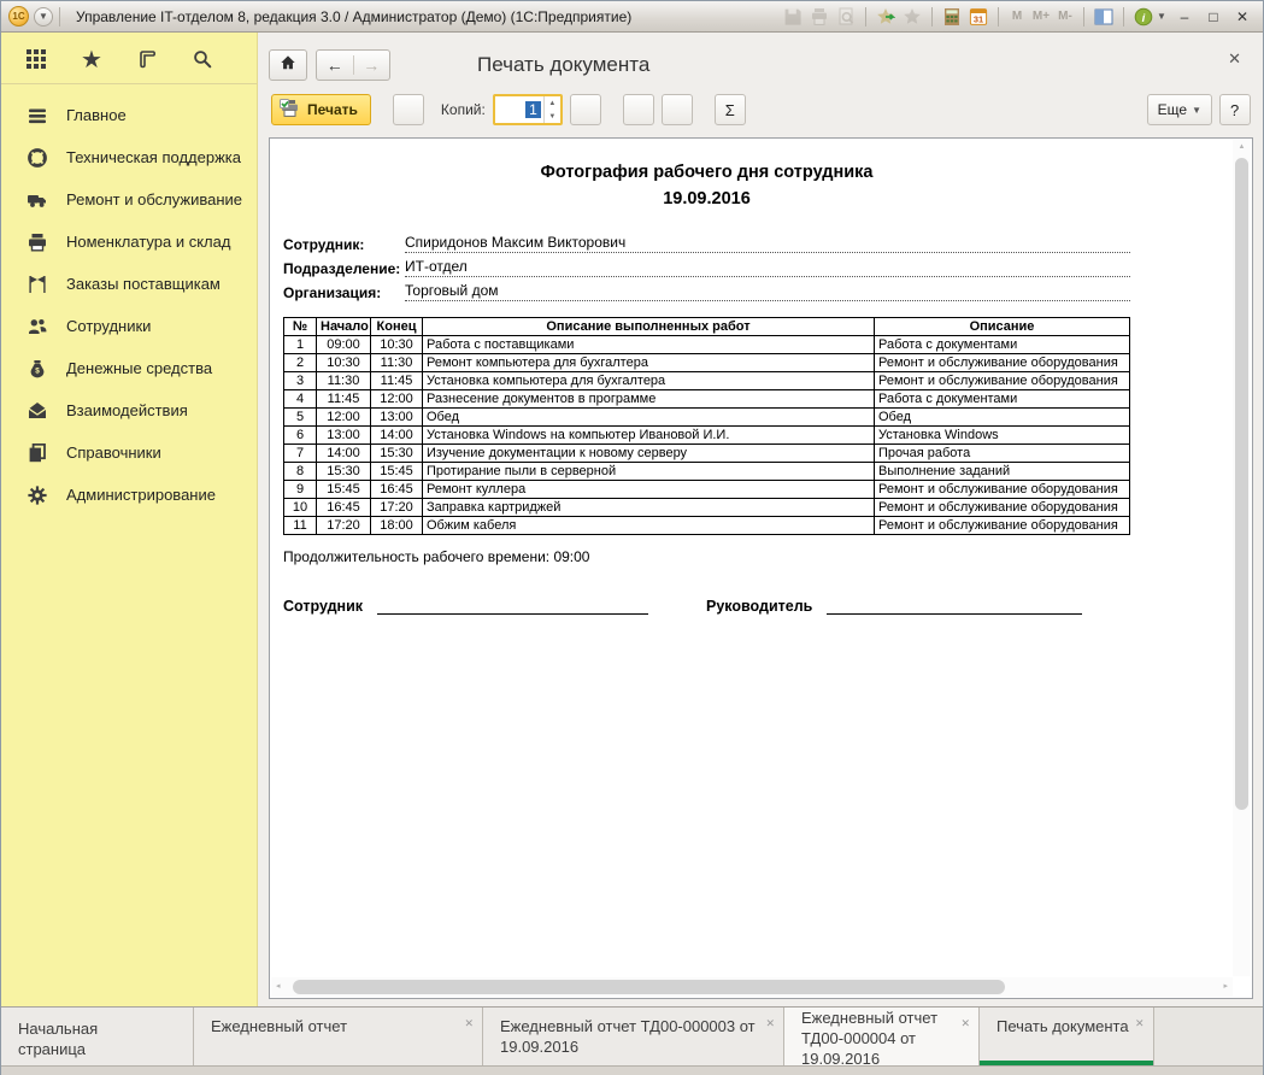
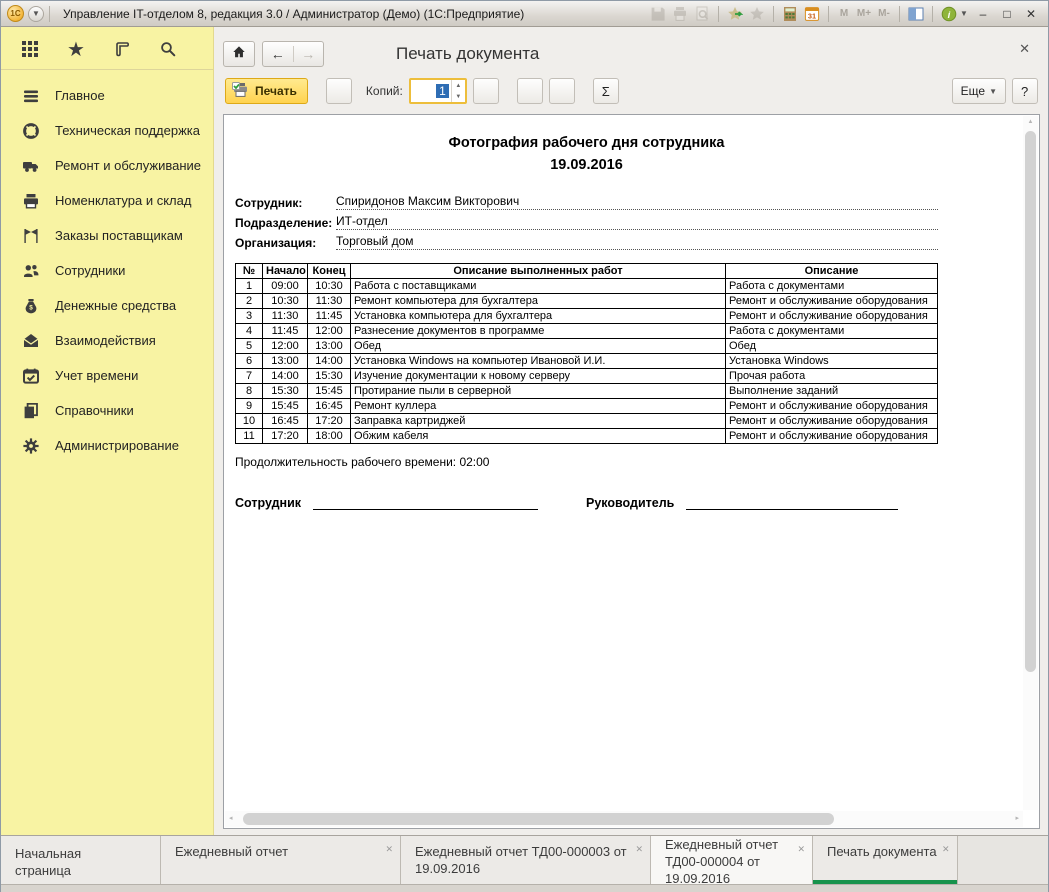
  1С
  ▼
  Управление IT-отделом 8, редакция 3.0 / Администратор (Демо) (1С:Предприятие)
  31
  M
  M+
  M-
  i
  ▼
  –
  □
  ✕
  ★
  Главное
  Техническая поддержка
  Ремонт и обслуживание
  Номенклатура и склад
  Заказы поставщикам
  Сотрудники
  Денежные средства
  Взаимодействия
+ Учет времени
  Справочники
  Администрирование
  ←
  →
  Печать документа
  ✕
  Печать
  Копий:
  1
  Σ
  Еще
  ▼
  ?
  Фотография рабочего дня сотрудника
  19.09.2016
  Сотрудник:
  Спиридонов Максим Викторович
  Подразделение:
  ИТ-отдел
  Организация:
  Торговый дом
  	№	Начало	Конец	Описание выполненных работ	Описание
  1	09:00	10:30	Работа с поставщиками	Работа с документами
  2	10:30	11:30	Ремонт компьютера для бухгалтера	Ремонт и обслуживание оборудования
  3	11:30	11:45	Установка компьютера для бухгалтера	Ремонт и обслуживание оборудования
  4	11:45	12:00	Разнесение документов в программе	Работа с документами
  5	12:00	13:00	Обед	Обед
  6	13:00	14:00	Установка Windows на компьютер Ивановой И.И.	Установка Windows
  7	14:00	15:30	Изучение документации к новому серверу	Прочая работа
  8	15:30	15:45	Протирание пыли в серверной	Выполнение заданий
  9	15:45	16:45	Ремонт куллера	Ремонт и обслуживание оборудования
  10	16:45	17:20	Заправка картриджей	Ремонт и обслуживание оборудования
  11	17:20	18:00	Обжим кабеля	Ремонт и обслуживание оборудования
- Продолжительность рабочего времени: 09:00
+ Продолжительность рабочего времени: 02:00
  Сотрудник
  Руководитель
  Начальная страница
  Ежедневный отчет
  ✕
  Ежедневный отчет ТД00-000003 от 19.09.2016
  ✕
  Ежедневный отчет ТД00-000004 от 19.09.2016
  ✕
  Печать документа
  ✕
